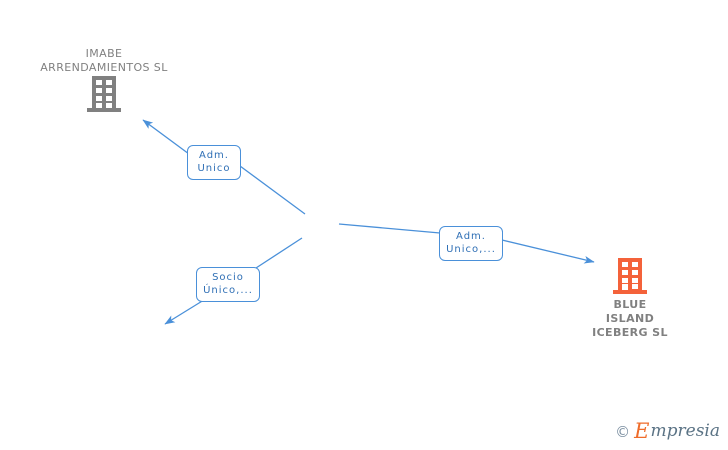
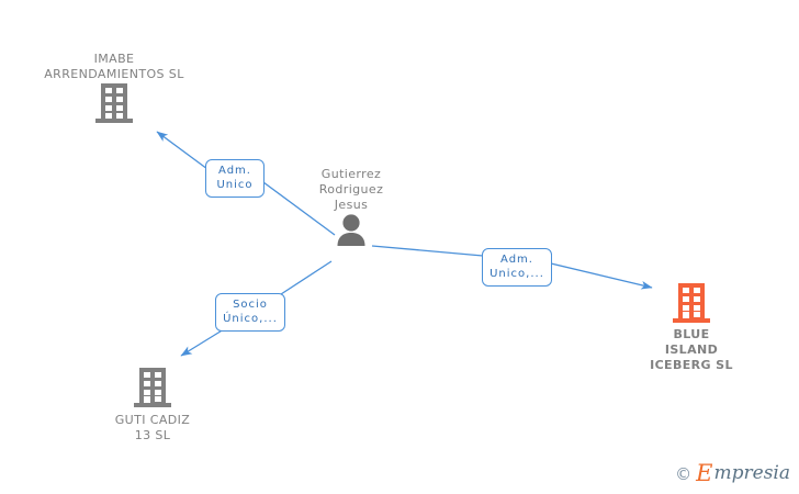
  IMABE
  ARRENDAMIENTOS SL
+ Gutierrez
+ Rodriguez
+ Jesus
+ GUTI CADIZ
+ 13 SL
  BLUE
  ISLAND
  ICEBERG SL
  Adm.
  Unico
  Adm.
  Unico,...
  Socio
  Único,...
  ©
  E
  mpresia
